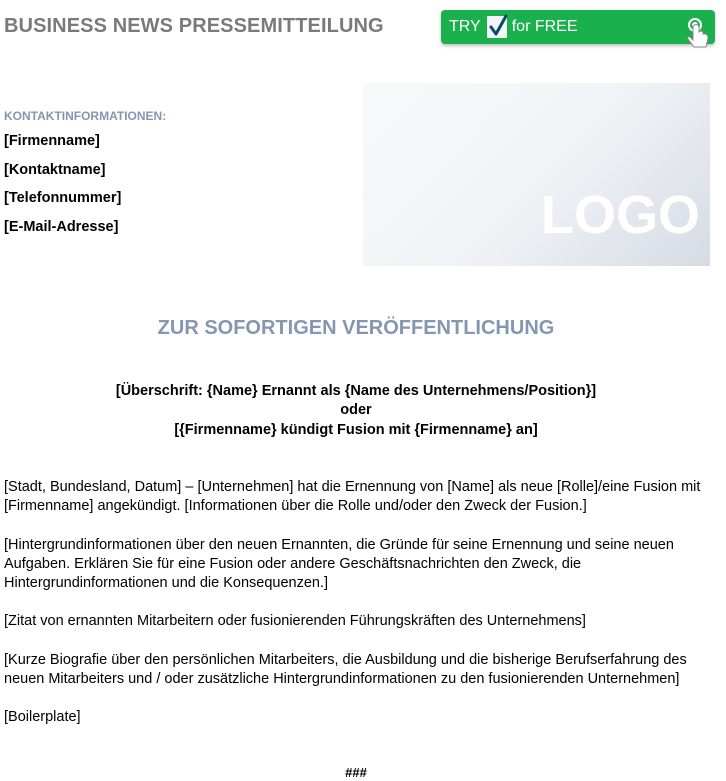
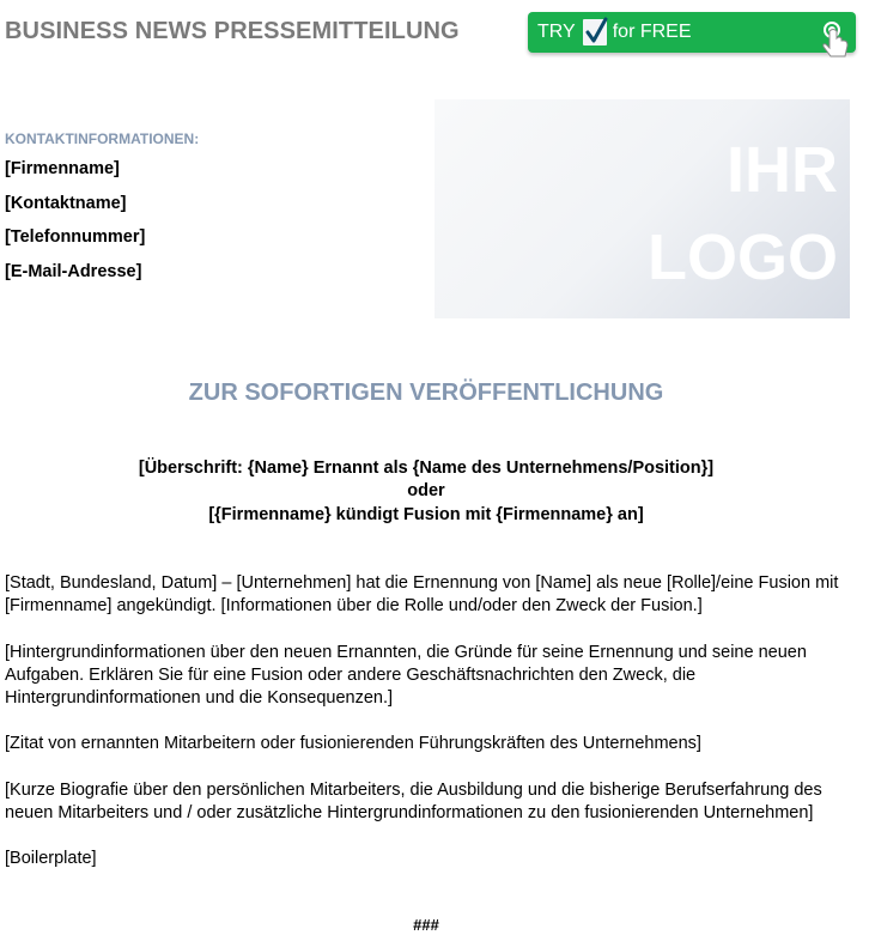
  BUSINESS NEWS PRESSEMITTEILUNG
  TRY
  for FREE
  KONTAKTINFORMATIONEN:
  [Firmenname]
  [Kontaktname]
  [Telefonnummer]
  [E-Mail-Adresse]
+ IHR
  LOGO
  ZUR SOFORTIGEN VERÖFFENTLICHUNG
  [Überschrift: {Name} Ernannt als {Name des Unternehmens/Position}]
  oder
  [{Firmenname} kündigt Fusion mit {Firmenname} an]
  [Stadt, Bundesland, Datum] – [Unternehmen] hat die Ernennung von [Name] als neue [Rolle]/eine Fusion mit [Firmenname] angekündigt. [Informationen über die Rolle und/oder den Zweck der Fusion.]
  [Hintergrundinformationen über den neuen Ernannten, die Gründe für seine Ernennung und seine neuen Aufgaben. Erklären Sie für eine Fusion oder andere Geschäftsnachrichten den Zweck, die Hintergrundinformationen und die Konsequenzen.]
  [Zitat von ernannten Mitarbeitern oder fusionierenden Führungskräften des Unternehmens]
  [Kurze Biografie über den persönlichen Mitarbeiters, die Ausbildung und die bisherige Berufserfahrung des neuen Mitarbeiters und / oder zusätzliche Hintergrundinformationen zu den fusionierenden Unternehmen]
  [Boilerplate]
  ###
